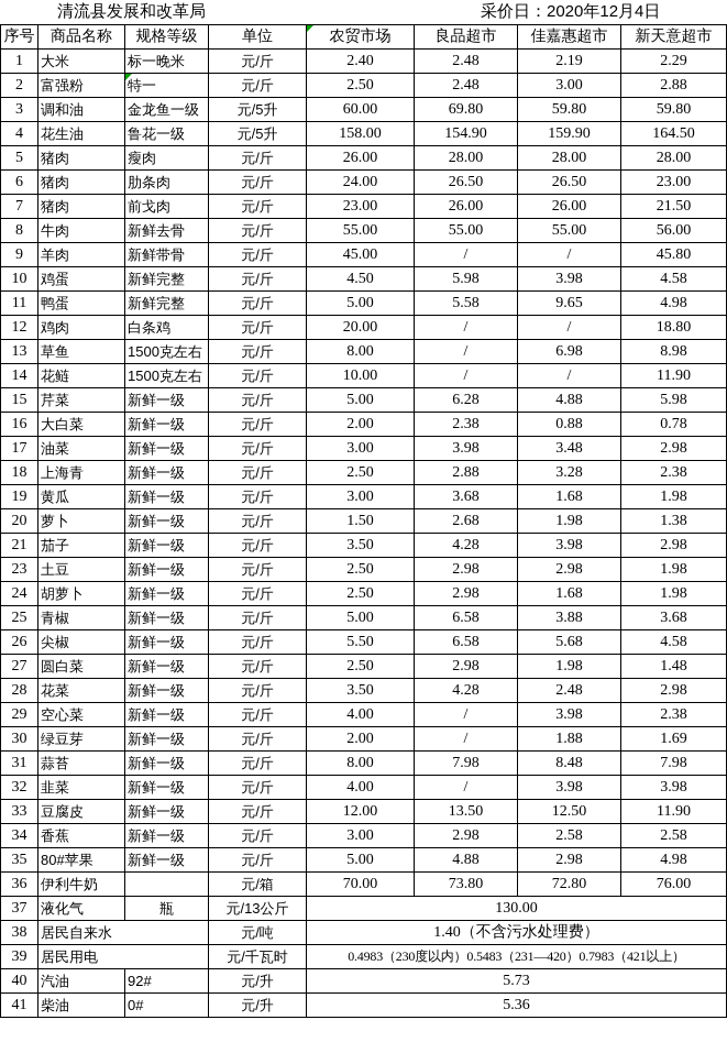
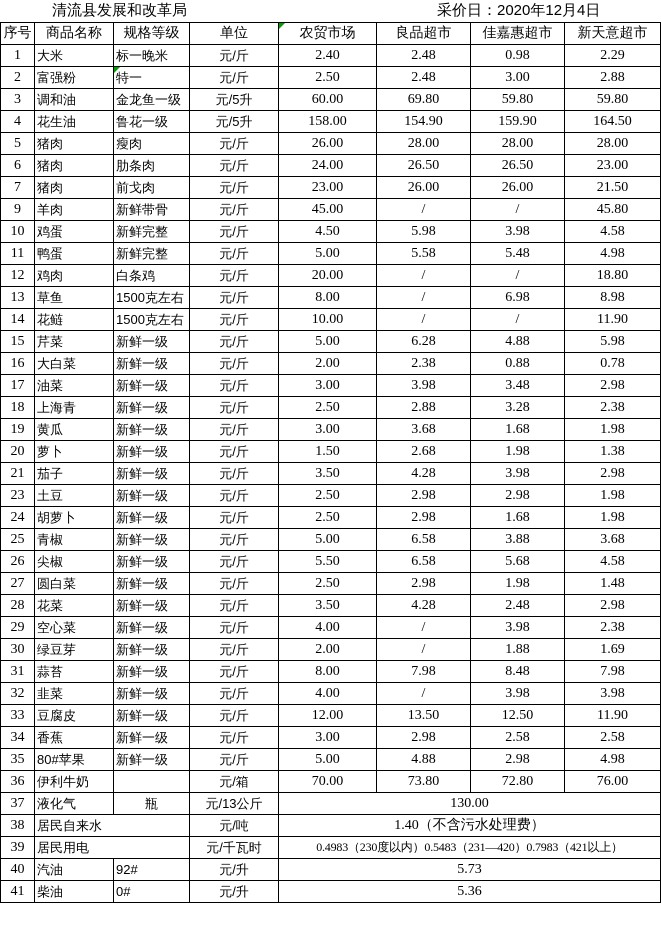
  清流县发展和改革局
  采价日：2020年12月4日
  序号	商品名称	规格等级	单位	农贸市场	良品超市	佳嘉惠超市	新天意超市
- 1	大米	标一晚米	元/斤	2.40	2.48	2.19	2.29
+ 1	大米	标一晚米	元/斤	2.40	2.48	0.98	2.29
  2	富强粉	特一	元/斤	2.50	2.48	3.00	2.88
  3	调和油	金龙鱼一级	元/5升	60.00	69.80	59.80	59.80
  4	花生油	鲁花一级	元/5升	158.00	154.90	159.90	164.50
  5	猪肉	瘦肉	元/斤	26.00	28.00	28.00	28.00
  6	猪肉	肋条肉	元/斤	24.00	26.50	26.50	23.00
  7	猪肉	前戈肉	元/斤	23.00	26.00	26.00	21.50
- 8	牛肉	新鲜去骨	元/斤	55.00	55.00	55.00	56.00
  9	羊肉	新鲜带骨	元/斤	45.00	/	/	45.80
  10	鸡蛋	新鲜完整	元/斤	4.50	5.98	3.98	4.58
- 11	鸭蛋	新鲜完整	元/斤	5.00	5.58	9.65	4.98
+ 11	鸭蛋	新鲜完整	元/斤	5.00	5.58	5.48	4.98
  12	鸡肉	白条鸡	元/斤	20.00	/	/	18.80
  13	草鱼	1500克左右	元/斤	8.00	/	6.98	8.98
  14	花鲢	1500克左右	元/斤	10.00	/	/	11.90
  15	芹菜	新鲜一级	元/斤	5.00	6.28	4.88	5.98
  16	大白菜	新鲜一级	元/斤	2.00	2.38	0.88	0.78
  17	油菜	新鲜一级	元/斤	3.00	3.98	3.48	2.98
  18	上海青	新鲜一级	元/斤	2.50	2.88	3.28	2.38
  19	黄瓜	新鲜一级	元/斤	3.00	3.68	1.68	1.98
  20	萝卜	新鲜一级	元/斤	1.50	2.68	1.98	1.38
  21	茄子	新鲜一级	元/斤	3.50	4.28	3.98	2.98
  23	土豆	新鲜一级	元/斤	2.50	2.98	2.98	1.98
  24	胡萝卜	新鲜一级	元/斤	2.50	2.98	1.68	1.98
  25	青椒	新鲜一级	元/斤	5.00	6.58	3.88	3.68
  26	尖椒	新鲜一级	元/斤	5.50	6.58	5.68	4.58
  27	圆白菜	新鲜一级	元/斤	2.50	2.98	1.98	1.48
  28	花菜	新鲜一级	元/斤	3.50	4.28	2.48	2.98
  29	空心菜	新鲜一级	元/斤	4.00	/	3.98	2.38
  30	绿豆芽	新鲜一级	元/斤	2.00	/	1.88	1.69
  31	蒜苔	新鲜一级	元/斤	8.00	7.98	8.48	7.98
  32	韭菜	新鲜一级	元/斤	4.00	/	3.98	3.98
  33	豆腐皮	新鲜一级	元/斤	12.00	13.50	12.50	11.90
  34	香蕉	新鲜一级	元/斤	3.00	2.98	2.58	2.58
  35	80#苹果	新鲜一级	元/斤	5.00	4.88	2.98	4.98
  36	伊利牛奶		元/箱	70.00	73.80	72.80	76.00
  37	液化气	瓶	元/13公斤	130.00
  38	居民自来水	元/吨	1.40（不含污水处理费）
  39	居民用电	元/千瓦时	0.4983（230度以内）0.5483（231—420）0.7983（421以上）
  40	汽油	92#	元/升	5.73
  41	柴油	0#	元/升	5.36
